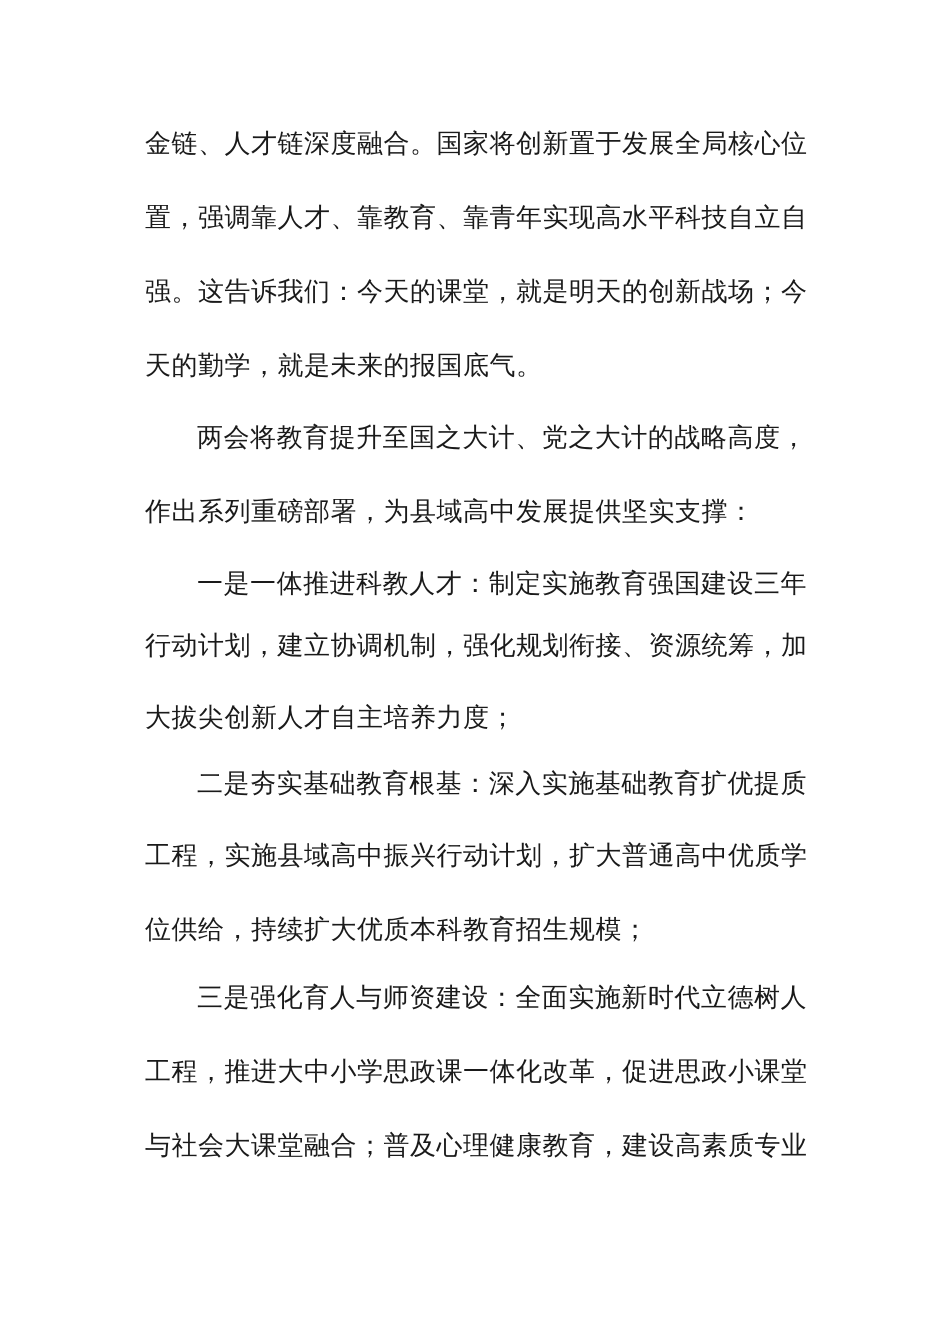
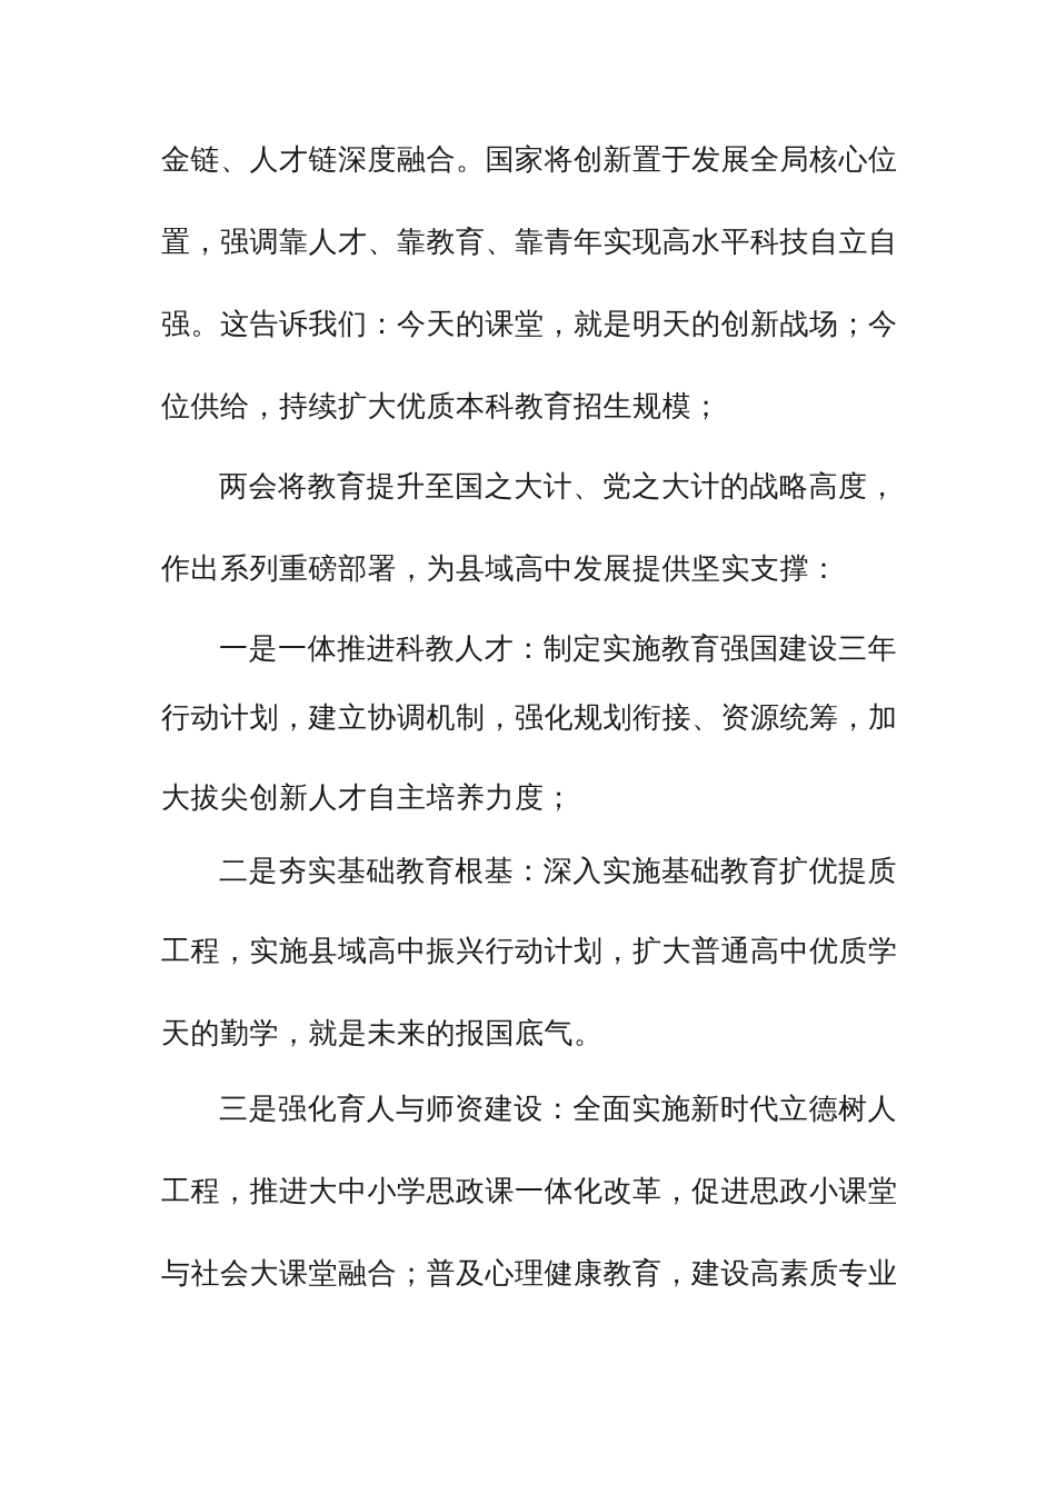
  金链、人才链深度融合。国家将创新置于发展全局核心位
  置，强调靠人才、靠教育、靠青年实现高水平科技自立自
  强。这告诉我们：今天的课堂，就是明天的创新战场；今
- 天的勤学，就是未来的报国底气。
+ 位供给，持续扩大优质本科教育招生规模；
  两会将教育提升至国之大计、党之大计的战略高度，
  作出系列重磅部署，为县域高中发展提供坚实支撑：
  一是一体推进科教人才：制定实施教育强国建设三年
  行动计划，建立协调机制，强化规划衔接、资源统筹，加
  大拔尖创新人才自主培养力度；
  二是夯实基础教育根基：深入实施基础教育扩优提质
  工程，实施县域高中振兴行动计划，扩大普通高中优质学
- 位供给，持续扩大优质本科教育招生规模；
+ 天的勤学，就是未来的报国底气。
  三是强化育人与师资建设：全面实施新时代立德树人
  工程，推进大中小学思政课一体化改革，促进思政小课堂
  与社会大课堂融合；普及心理健康教育，建设高素质专业
